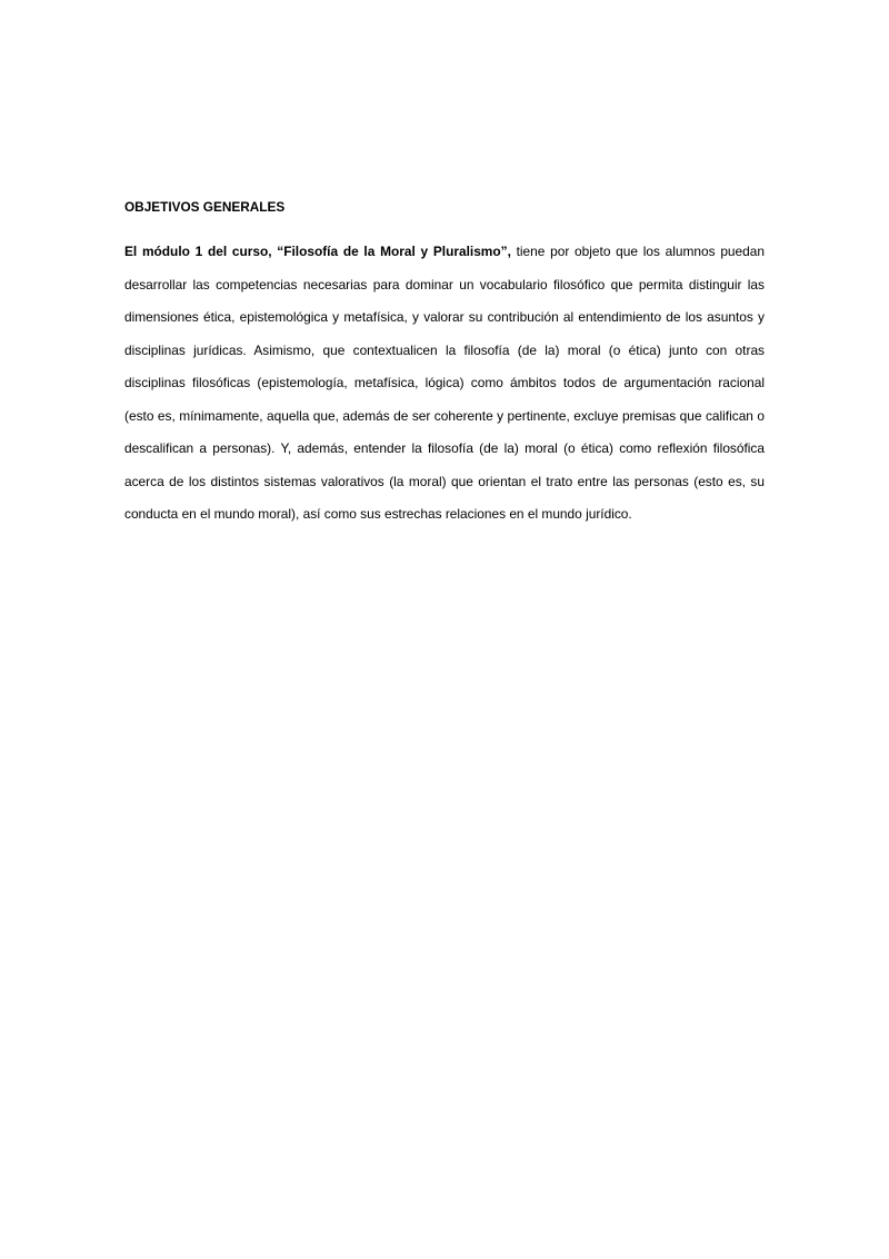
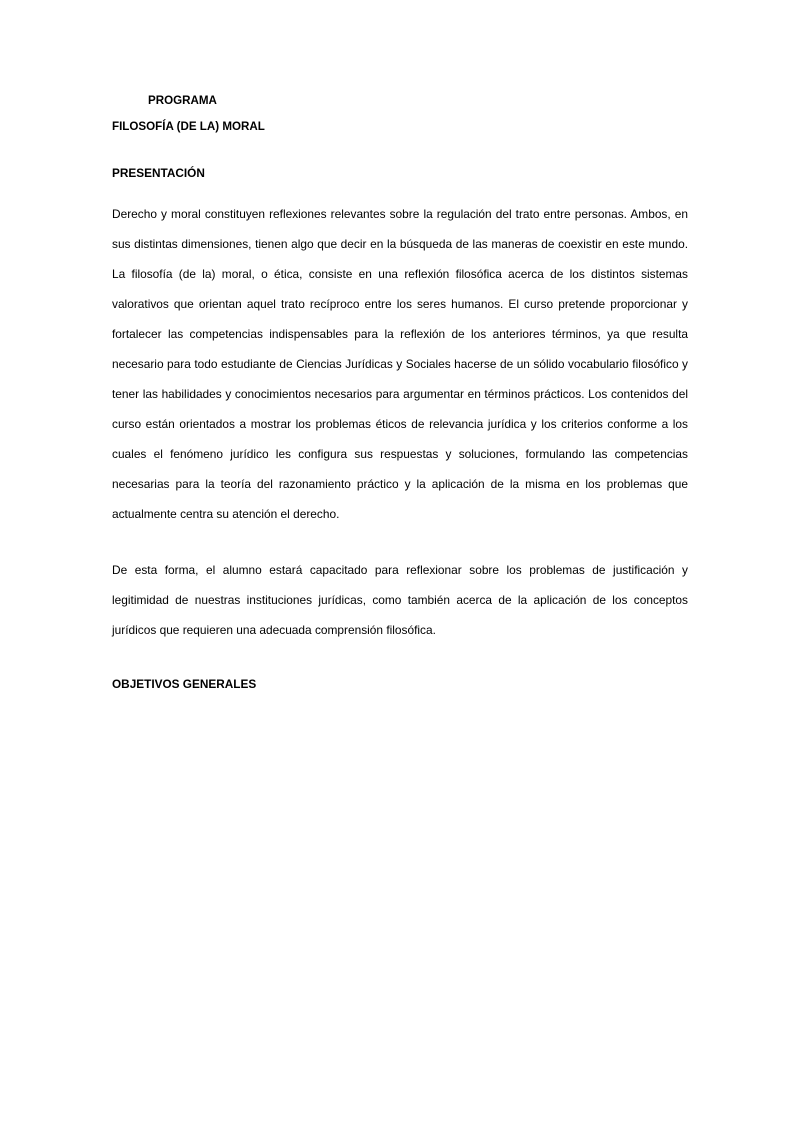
+ PROGRAMA
+ FILOSOFÍA (DE LA) MORAL
+ PRESENTACIÓN
+ Derecho y moral constituyen reflexiones relevantes sobre la regulación del trato entre personas. Ambos, en sus distintas dimensiones, tienen algo que decir en la búsqueda de las maneras de coexistir en este mundo. La filosofía (de la) moral, o ética, consiste en una reflexión filosófica acerca de los distintos sistemas valorativos que orientan aquel trato recíproco entre los seres humanos. El curso pretende proporcionar y fortalecer las competencias indispensables para la reflexión de los anteriores términos, ya que resulta necesario para todo estudiante de Ciencias Jurídicas y Sociales hacerse de un sólido vocabulario filosófico y tener las habilidades y conocimientos necesarios para argumentar en términos prácticos. Los contenidos del curso están orientados a mostrar los problemas éticos de relevancia jurídica y los criterios conforme a los cuales el fenómeno jurídico les configura sus respuestas y soluciones, formulando las competencias necesarias para la teoría del razonamiento práctico y la aplicación de la misma en los problemas que actualmente centra su atención el derecho.
+ De esta forma, el alumno estará capacitado para reflexionar sobre los problemas de justificación y legitimidad de nuestras instituciones jurídicas, como también acerca de la aplicación de los conceptos jurídicos que requieren una adecuada comprensión filosófica.
  OBJETIVOS GENERALES
- El módulo 1 del curso, “Filosofía de la Moral y Pluralismo”, tiene por objeto que los alumnos puedan desarrollar las competencias necesarias para dominar un vocabulario filosófico que permita distinguir las dimensiones ética, epistemológica y metafísica, y valorar su contribución al entendimiento de los asuntos y disciplinas jurídicas. Asimismo, que contextualicen la filosofía (de la) moral (o ética) junto con otras disciplinas filosóficas (epistemología, metafísica, lógica) como ámbitos todos de argumentación racional (esto es, mínimamente, aquella que, además de ser coherente y pertinente, excluye premisas que califican o descalifican a personas). Y, además, entender la filosofía (de la) moral (o ética) como reflexión filosófica acerca de los distintos sistemas valorativos (la moral) que orientan el trato entre las personas (esto es, su conducta en el mundo moral), así como sus estrechas relaciones en el mundo jurídico.
